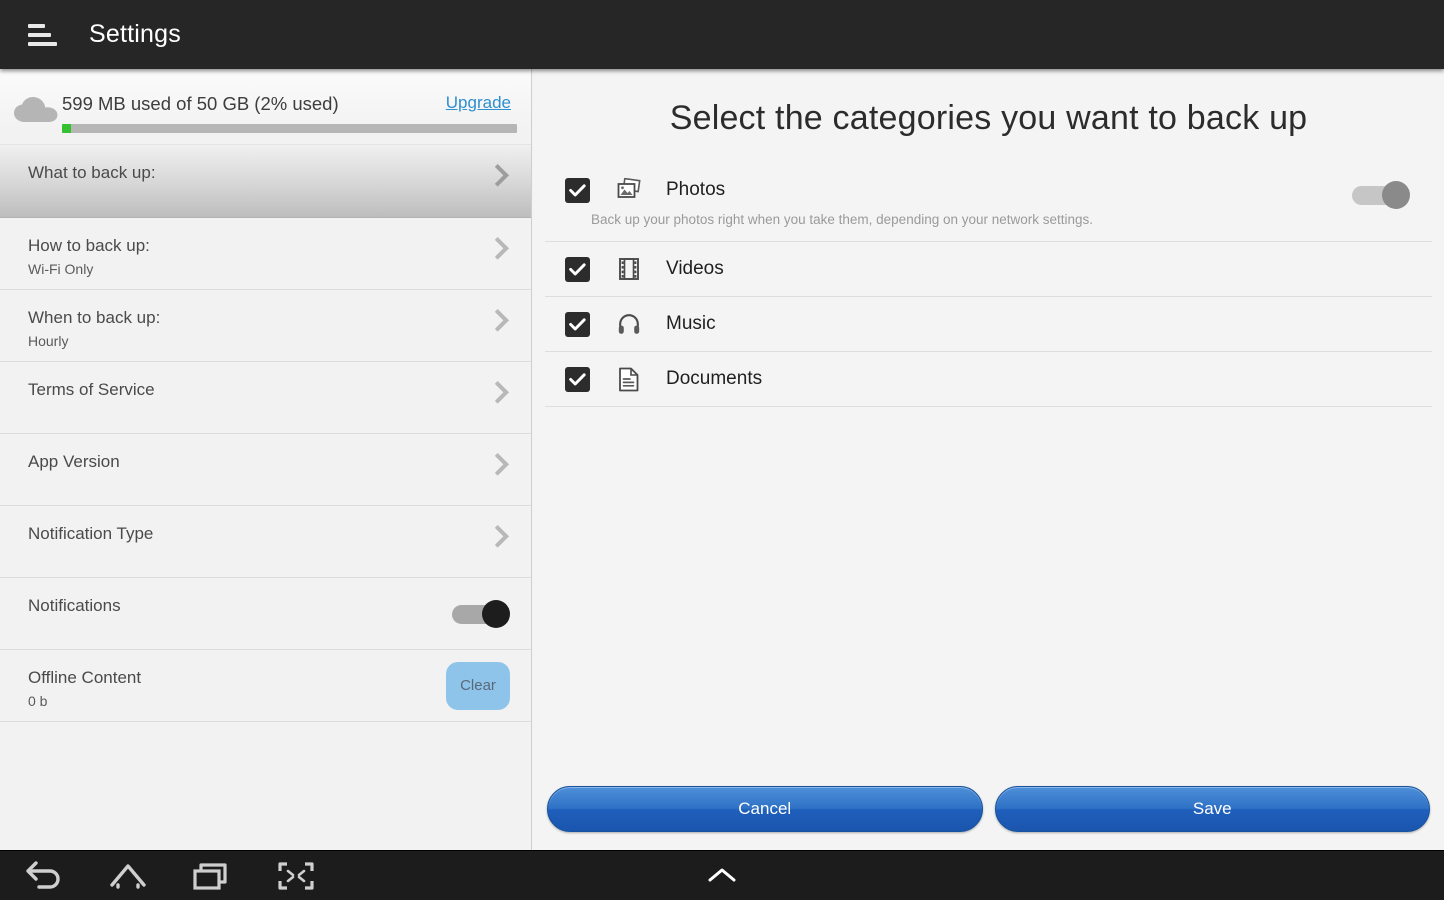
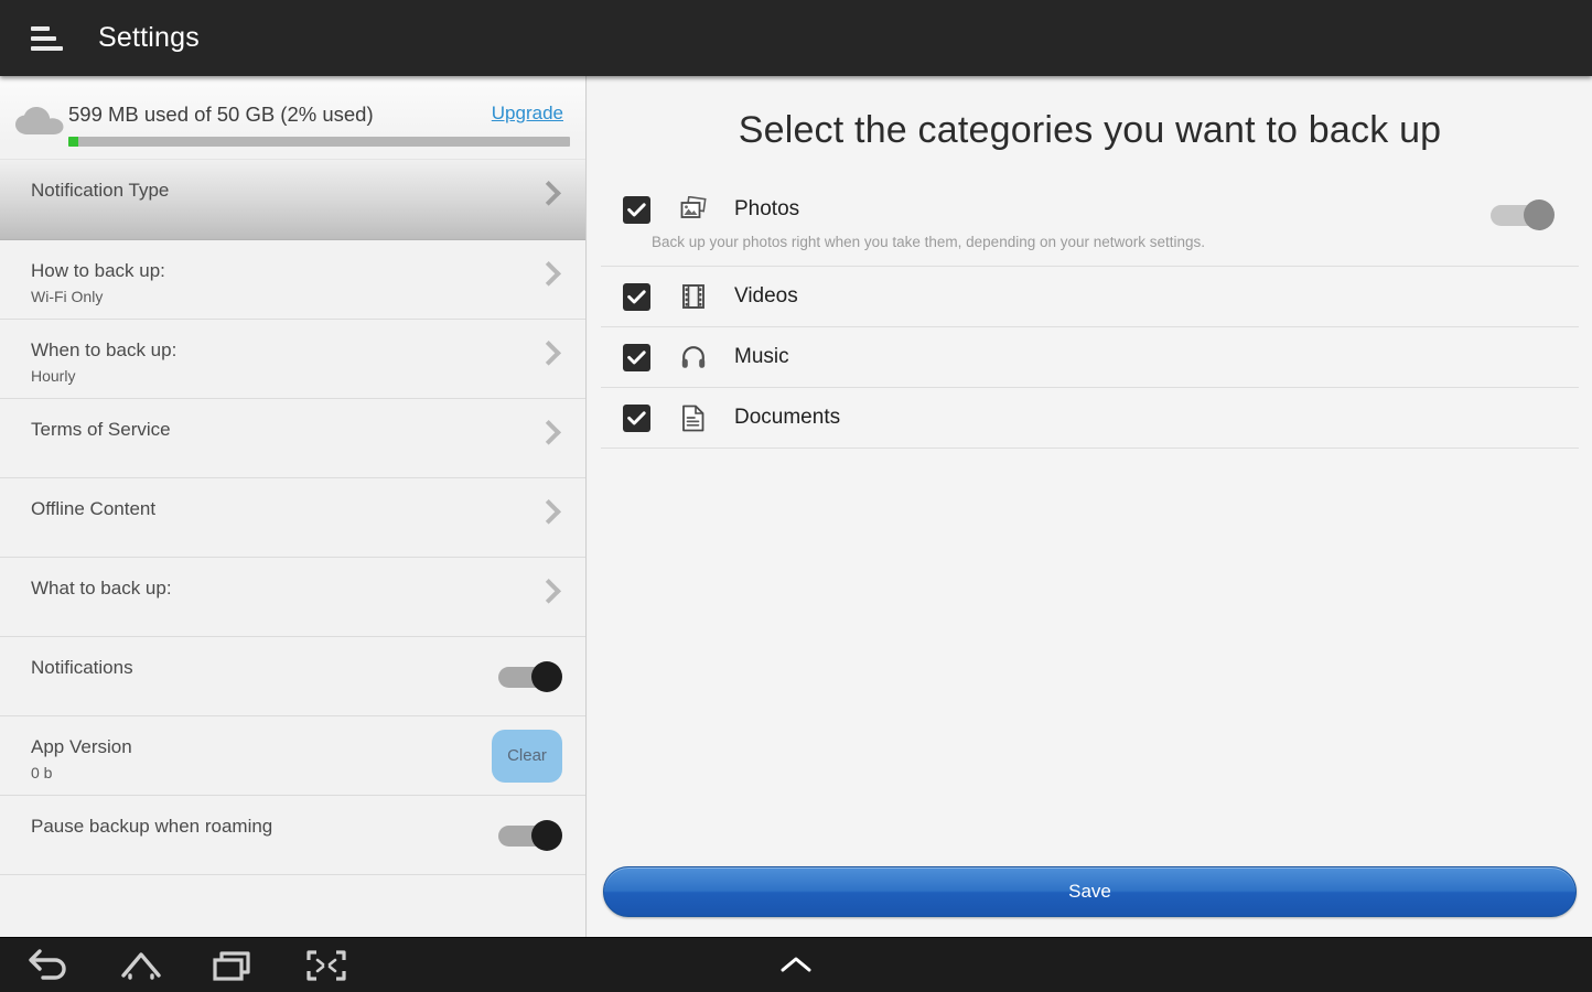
  Settings
  599 MB used of 50 GB (2% used)
  Upgrade
- What to back up:
+ Notification Type
  How to back up:
  Wi-Fi Only
  When to back up:
  Hourly
  Terms of Service
- App Version
+ Offline Content
- Notification Type
+ What to back up:
  Notifications
- Offline Content
+ App Version
  0 b
  Clear
+ Pause backup when roaming
  Select the categories you want to back up
  Photos
  Back up your photos right when you take them, depending on your network settings.
  Videos
  Music
  Documents
- Cancel
  Save
